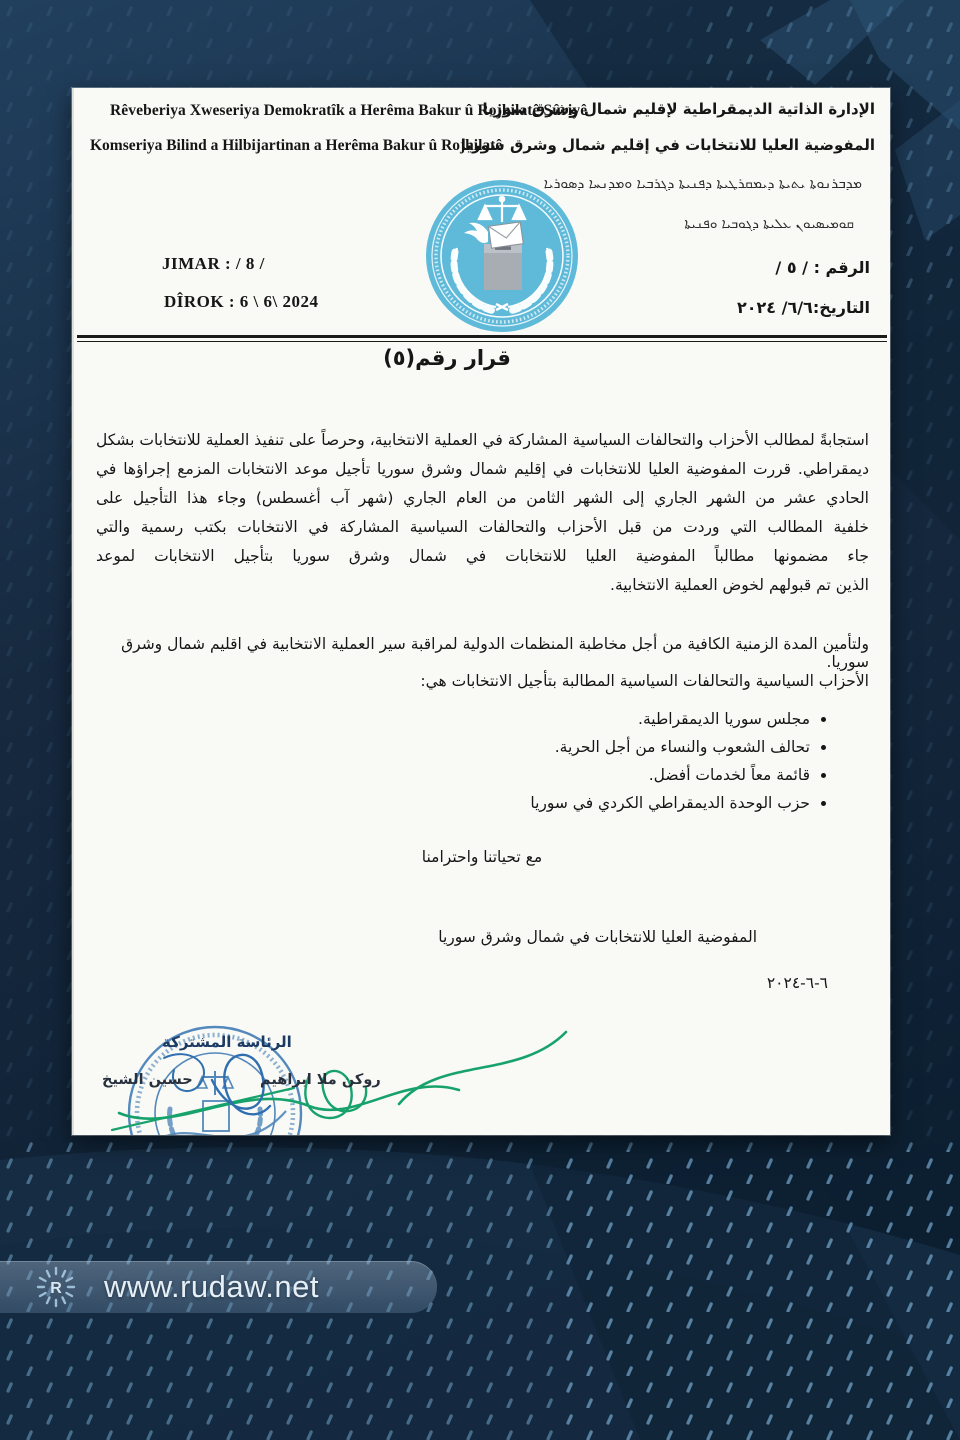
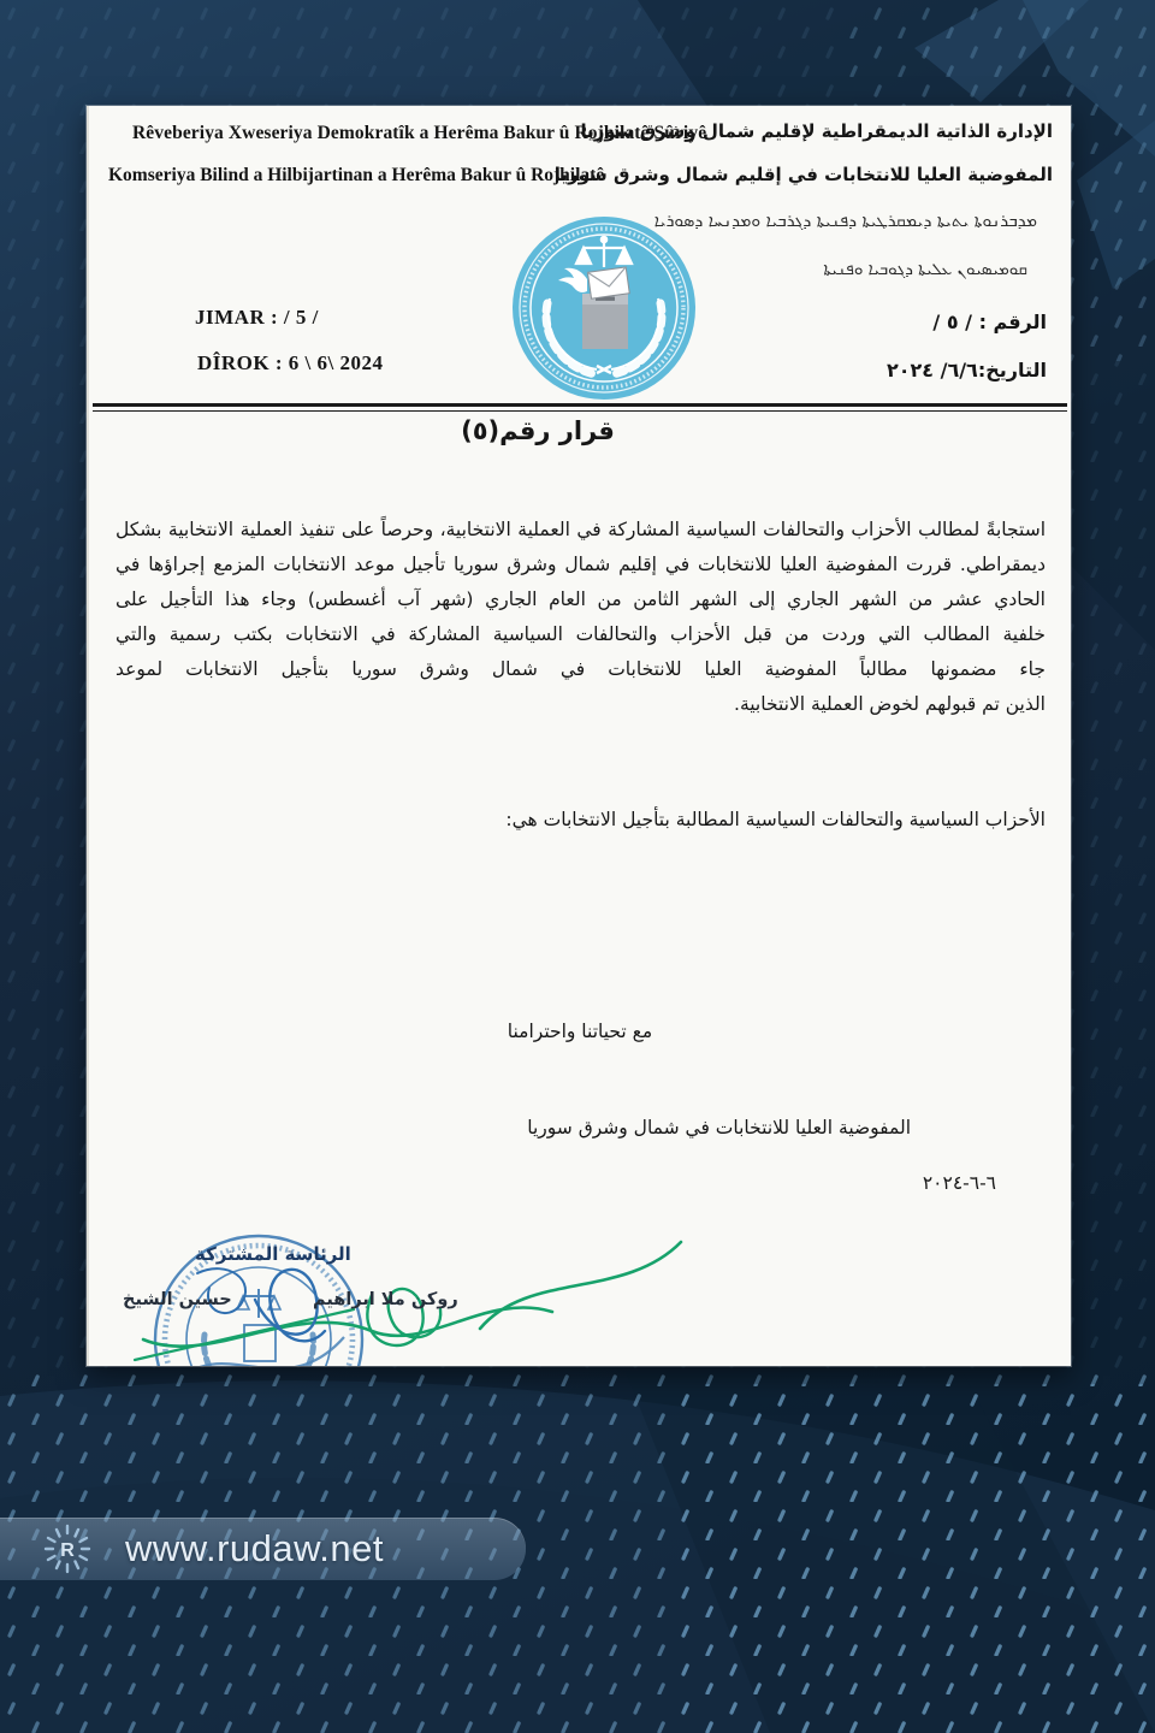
  Rêveberiya Xweseriya Demokratîk a Herêma Bakur û Rojhilatê Sûriyê
  Komseriya Bilind a Hilbijartinan a Herêma Bakur û Rojhilatê
  الإدارة الذاتية الديمقراطية لإقليم شمال وشرق سوريا
  المفوضية العليا للانتخابات في إقليم شمال وشرق سوريا
  ܡܕܒܪܢܘܬܐ ܝܬܝܬܐ ܕܝܡܩܪܛܝܬܐ ܕܦܢܝܬܐ ܕܓܪܒܝܐ ܘܡܕܢܚܐ ܕܣܘܪܝܐ
  ܩܘܡܝܣܝܘܢ ܥܠܝܬܐ ܕܓܘܒܝܐ ܘܦܢܝܬܐ
- JIMAR : / 8 /
+ JIMAR : / 5 /
  DÎROK : 6 \ 6\ 2024
  الرقم : / ٥ /
  التاريخ:٦/٦/ ٢٠٢٤
  قرار رقم(٥)
- استجابةً لمطالب الأحزاب والتحالفات السياسية المشاركة في العملية الانتخابية، وحرصاً على تنفيذ العملية للانتخابات بشكل
+ استجابةً لمطالب الأحزاب والتحالفات السياسية المشاركة في العملية الانتخابية، وحرصاً على تنفيذ العملية الانتخابية بشكل
  ديمقراطي. قررت المفوضية العليا للانتخابات في إقليم شمال وشرق سوريا تأجيل موعد الانتخابات المزمع إجراؤها في
  الحادي عشر من الشهر الجاري إلى الشهر الثامن من العام الجاري (شهر آب أغسطس) وجاء هذا التأجيل على
  خلفية المطالب التي وردت من قبل الأحزاب والتحالفات السياسية المشاركة في الانتخابات بكتب رسمية والتي
  جاء مضمونها مطالباً المفوضية العليا للانتخابات في شمال وشرق سوريا بتأجيل الانتخابات لموعد
  الذين تم قبولهم لخوض العملية الانتخابية.
- ولتأمين المدة الزمنية الكافية من أجل مخاطبة المنظمات الدولية لمراقبة سير العملية الانتخابية في اقليم شمال وشرق سوريا.
  الأحزاب السياسية والتحالفات السياسية المطالبة بتأجيل الانتخابات هي:
- مجلس سوريا الديمقراطية.
- تحالف الشعوب والنساء من أجل الحرية.
- قائمة معاً لخدمات أفضل.
- حزب الوحدة الديمقراطي الكردي في سوريا
  مع تحياتنا واحترامنا
  المفوضية العليا للانتخابات في شمال وشرق سوريا
  ٦-٦-٢٠٢٤
  الرئاسة المشتركة
  حسين الشيخ
  روكن ملا ابراهيم
  R
  www.rudaw.net
